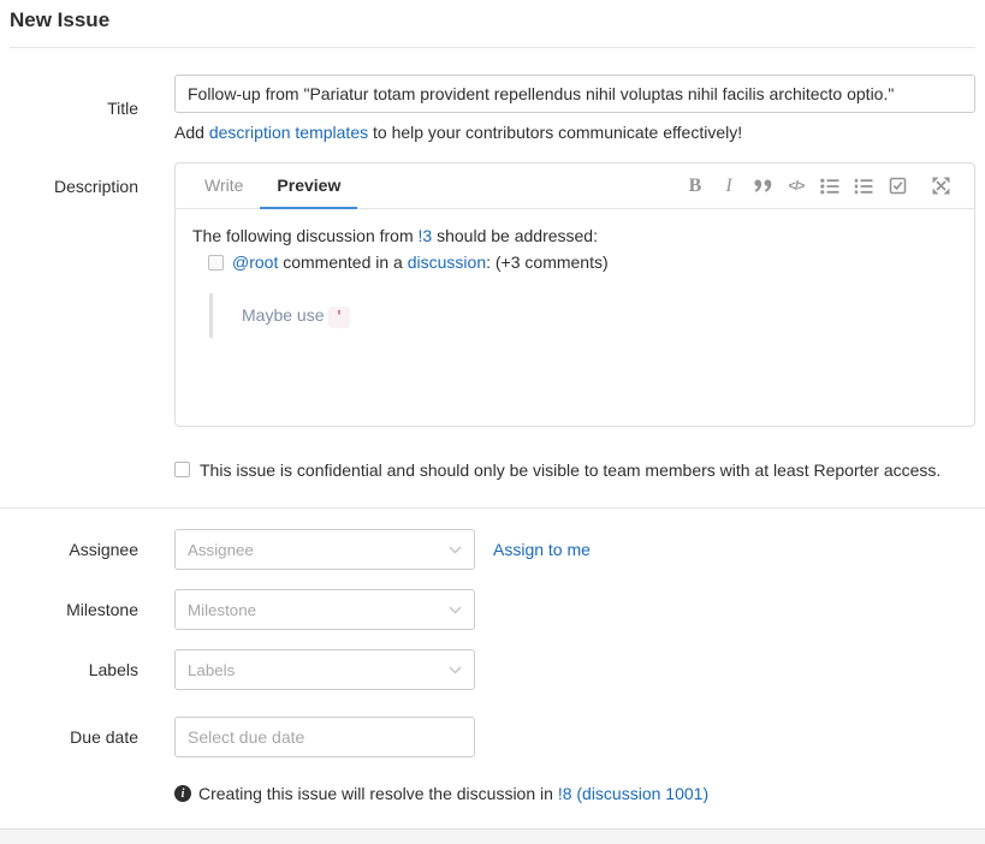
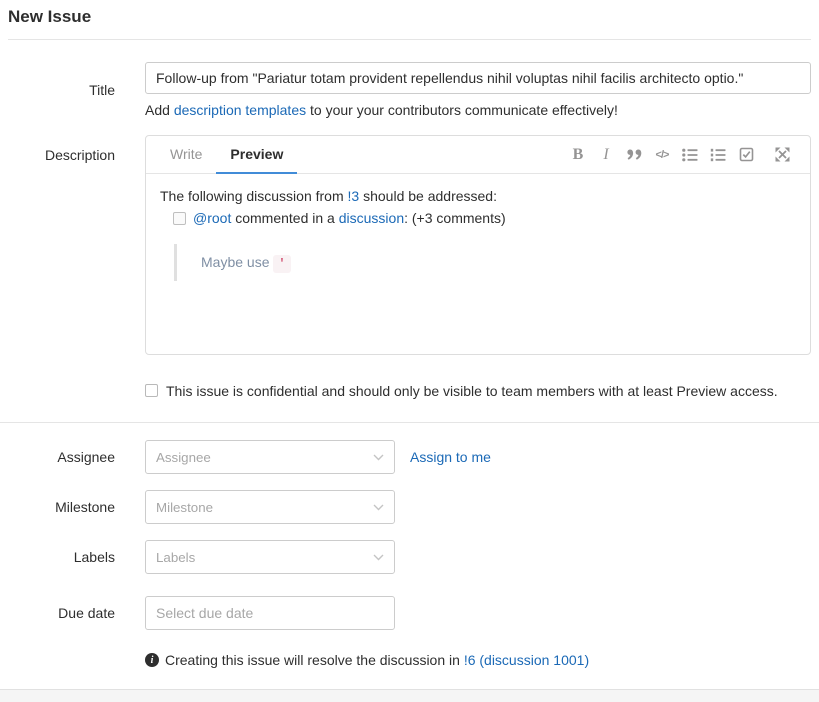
  New Issue
  Title
  Follow-up from "Pariatur totam provident repellendus nihil voluptas nihil facilis architecto optio."
- Add description templates to help your contributors communicate effectively!
+ Add description templates to your your contributors communicate effectively!
  Description
  Write
  Preview
  B
  I
  </>
  The following discussion from !3 should be addressed:
  @root commented in a discussion: (+3 comments)
  Maybe use '
- This issue is confidential and should only be visible to team members with at least Reporter access.
+ This issue is confidential and should only be visible to team members with at least Preview access.
  Assignee
  Assignee
  Assign to me
  Milestone
  Milestone
  Labels
  Labels
  Due date
  Select due date
  i
- Creating this issue will resolve the discussion in !8 (discussion 1001)
+ Creating this issue will resolve the discussion in !6 (discussion 1001)
